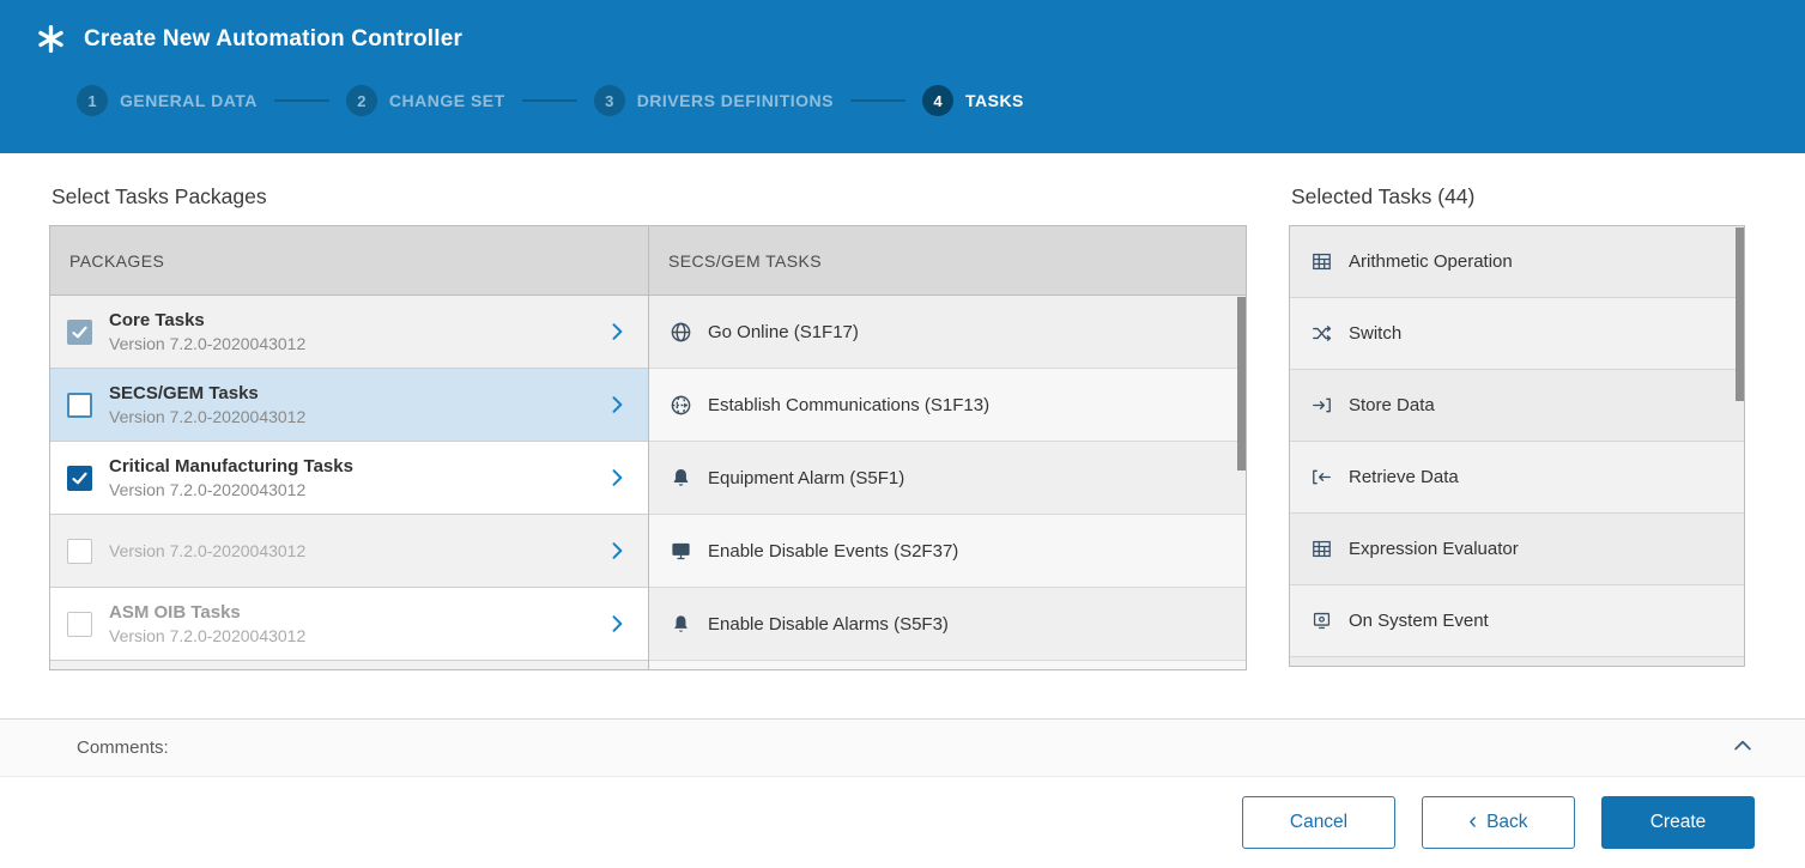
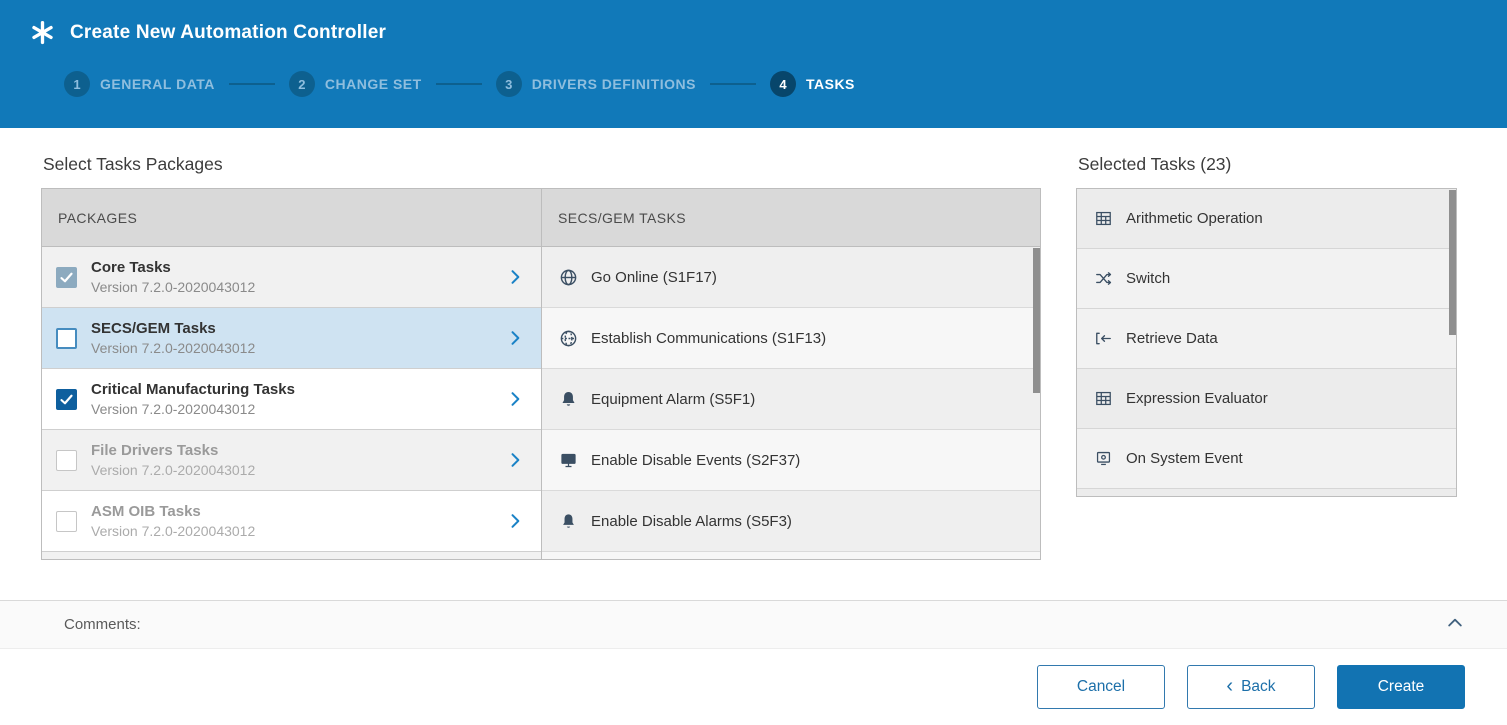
  Create New Automation Controller
  1
  GENERAL DATA
  2
  CHANGE SET
  3
  DRIVERS DEFINITIONS
  4
  TASKS
  Select Tasks Packages
  PACKAGES
  Core Tasks
  Version 7.2.0-2020043012
  SECS/GEM Tasks
  Version 7.2.0-2020043012
  Critical Manufacturing Tasks
  Version 7.2.0-2020043012
+ File Drivers Tasks
  Version 7.2.0-2020043012
  ASM OIB Tasks
  Version 7.2.0-2020043012
  SECS/GEM TASKS
  Go Online (S1F17)
  Establish Communications (S1F13)
  Equipment Alarm (S5F1)
  Enable Disable Events (S2F37)
  Enable Disable Alarms (S5F3)
- Selected Tasks (44)
+ Selected Tasks (23)
  Arithmetic Operation
  Switch
- Store Data
  Retrieve Data
  Expression Evaluator
  On System Event
  Comments:
  Cancel
  ‹
  Back
  Create
